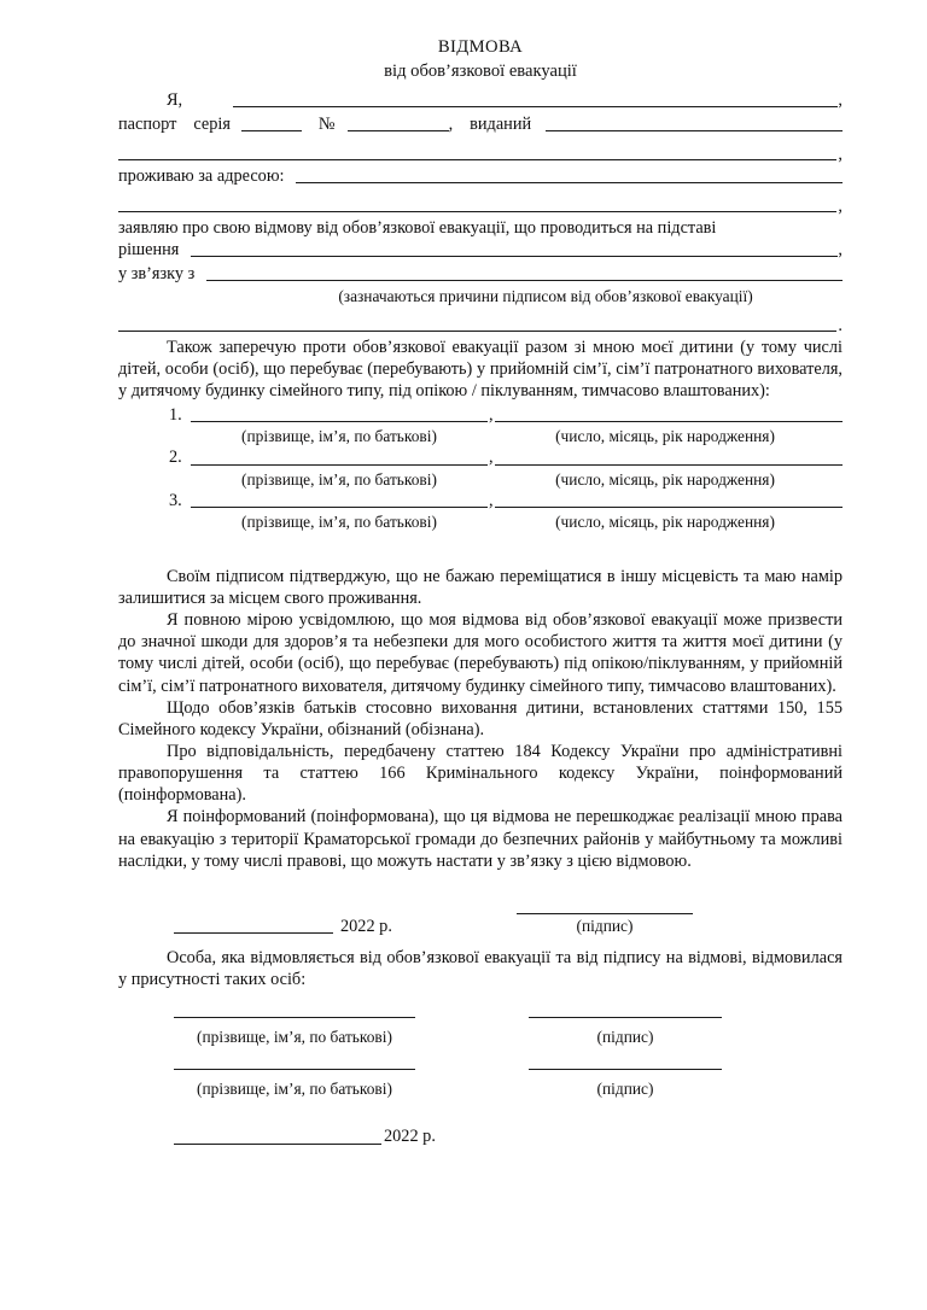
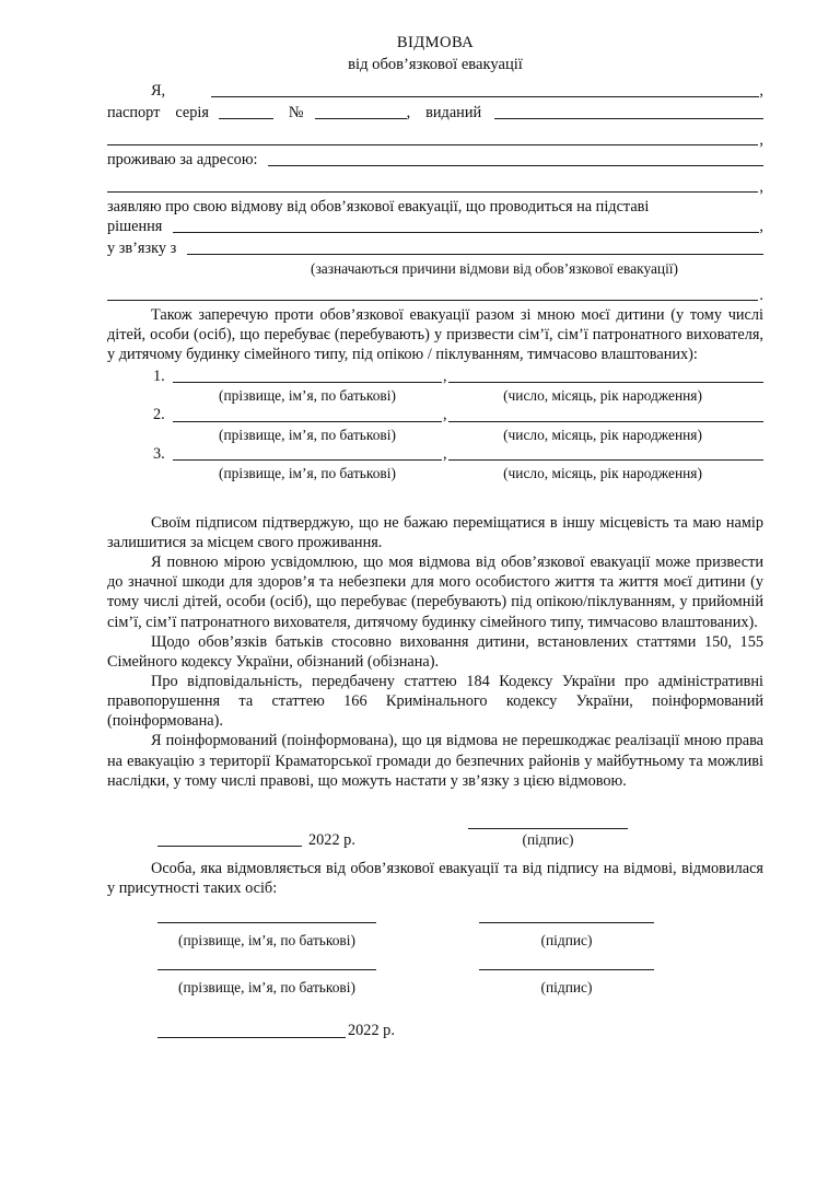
  ВІДМОВА
  від обов’язкової евакуації
  Я,
  ,
  паспорт
  серія
  №
  ,
  виданий
  ,
  проживаю за адресою:
  ,
  заявляю про свою відмову від обов’язкової евакуації, що проводиться на підставі
  рішення
  ,
  у зв’язку з
- (зазначаються причини підписом від обов’язкової евакуації)
+ (зазначаються причини відмови від обов’язкової евакуації)
  .
- Також заперечую проти обов’язкової евакуації разом зі мною моєї дитини (у тому числі дітей, особи (осіб), що перебуває (перебувають) у прийомній сім’ї, сім’ї патронатного вихователя, у дитячому будинку сімейного типу, під опікою / піклуванням, тимчасово влаштованих):
+ Також заперечую проти обов’язкової евакуації разом зі мною моєї дитини (у тому числі дітей, особи (осіб), що перебуває (перебувають) у призвести сім’ї, сім’ї патронатного вихователя, у дитячому будинку сімейного типу, під опікою / піклуванням, тимчасово влаштованих):
  1.
  ,
  (прізвище, ім’я, по батькові)
  (число, місяць, рік народження)
  2.
  ,
  (прізвище, ім’я, по батькові)
  (число, місяць, рік народження)
  3.
  ,
  (прізвище, ім’я, по батькові)
  (число, місяць, рік народження)
  Своїм підписом підтверджую, що не бажаю переміщатися в іншу місцевість та маю намір залишитися за місцем свого проживання.
  Я повною мірою усвідомлюю, що моя відмова від обов’язкової евакуації може призвести до значної шкоди для здоров’я та небезпеки для мого особистого життя та життя моєї дитини (у тому числі дітей, особи (осіб), що перебуває (перебувають) під опікою/піклуванням, у прийомній сім’ї, сім’ї патронатного вихователя, дитячому будинку сімейного типу, тимчасово влаштованих).
  Щодо обов’язків батьків стосовно виховання дитини, встановлених статтями 150, 155 Сімейного кодексу України, обізнаний (обізнана).
  Про відповідальність, передбачену статтею 184 Кодексу України про адміністративні правопорушення та статтею 166 Кримінального кодексу України, поінформований (поінформована).
  Я поінформований (поінформована), що ця відмова не перешкоджає реалізації мною права на евакуацію з території Краматорської громади до безпечних районів у майбутньому та можливі наслідки, у тому числі правові, що можуть настати у зв’язку з цією відмовою.
  2022 р.
  (підпис)
  Особа, яка відмовляється від обов’язкової евакуації та від підпису на відмові, відмовилася у присутності таких осіб:
  (прізвище, ім’я, по батькові)
  (підпис)
  (прізвище, ім’я, по батькові)
  (підпис)
  2022 р.
